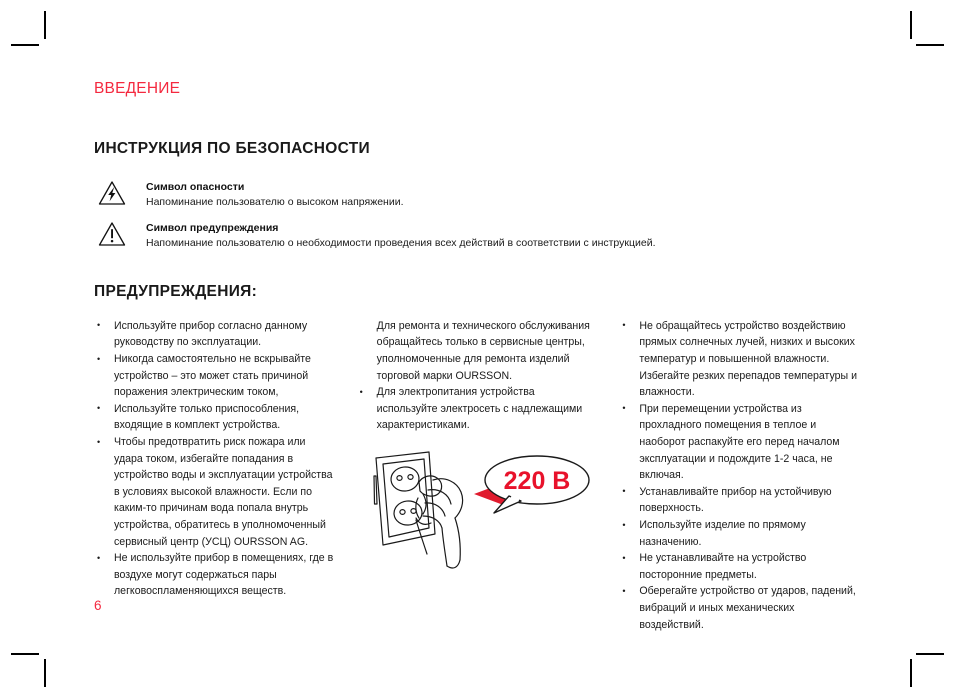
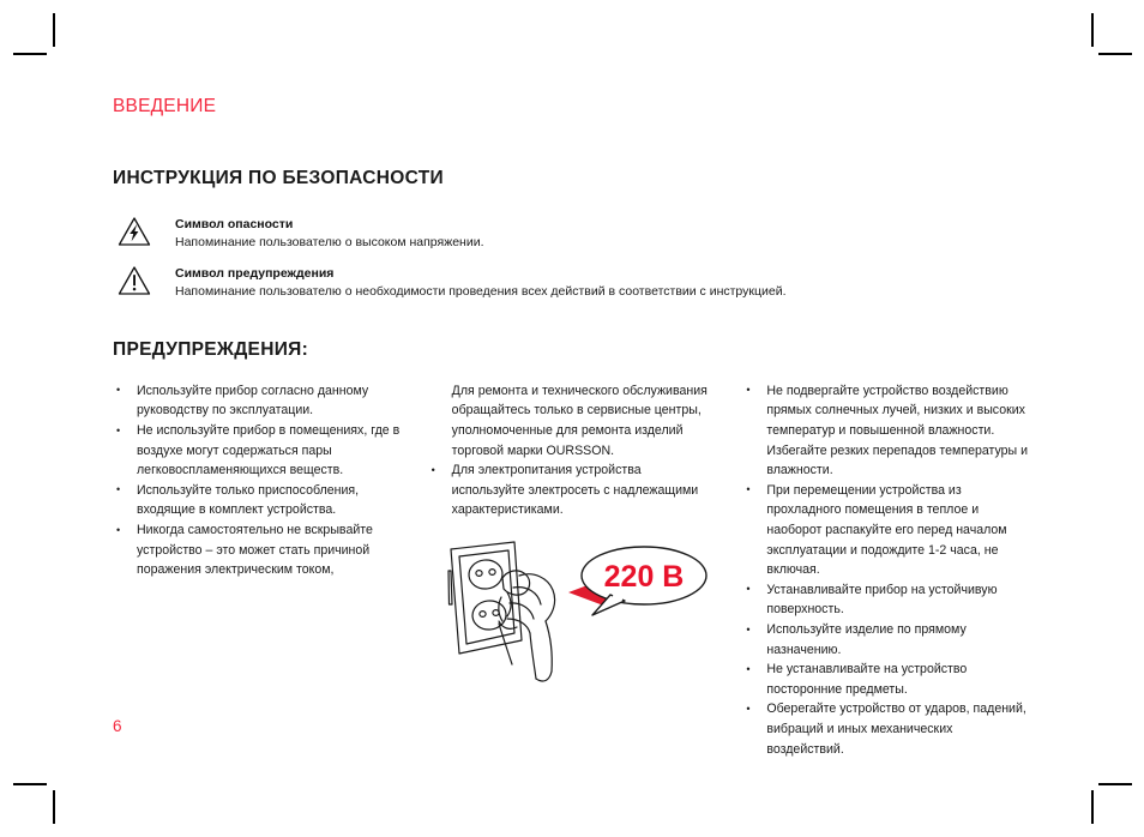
  ВВЕДЕНИЕ
  ИНСТРУКЦИЯ ПО БЕЗОПАСНОСТИ
  Символ опасности
  Напоминание пользователю о высоком напряжении.
  Символ предупреждения
  Напоминание пользователю о необходимости проведения всех действий в соответствии с инструкцией.
  ПРЕДУПРЕЖДЕНИЯ:
  Используйте прибор согласно данному руководству по эксплуатации.
- Никогда самостоятельно не вскрывайте устройство – это может стать причиной поражения электрическим током,
+ Не используйте прибор в помещениях, где в воздухе могут содержаться пары легковоспламеняющихся веществ.
  Используйте только приспособления, входящие в комплект устройства.
- Чтобы предотвратить риск пожара или удара током, избегайте попадания в устройство воды и эксплуатации устройства в условиях высокой влажности. Если по каким-то причинам вода попала внутрь устройства, обратитесь в уполномоченный сервисный центр (УСЦ) OURSSON AG.
- Не используйте прибор в помещениях, где в воздухе могут содержаться пары легковоспламеняющихся веществ.
+ Никогда самостоятельно не вскрывайте устройство – это может стать причиной поражения электрическим током,
  Для ремонта и технического обслуживания обращайтесь только в сервисные центры, уполномоченные для ремонта изделий торговой марки OURSSON.
  Для электропитания устройства используйте электросеть с надлежащими характеристиками.
  220 В
- Не обращайтесь устройство воздействию прямых солнечных лучей, низких и высоких температур и повышенной влажности. Избегайте резких перепадов температуры и влажности.
+ Не подвергайте устройство воздействию прямых солнечных лучей, низких и высоких температур и повышенной влажности. Избегайте резких перепадов температуры и влажности.
  При перемещении устройства из прохладного помещения в теплое и наоборот распакуйте его перед началом эксплуатации и подождите 1-2 часа, не включая.
  Устанавливайте прибор на устойчивую поверхность.
  Используйте изделие по прямому назначению.
  Не устанавливайте на устройство посторонние предметы.
  Оберегайте устройство от ударов, падений, вибраций и иных механических воздействий.
  6
